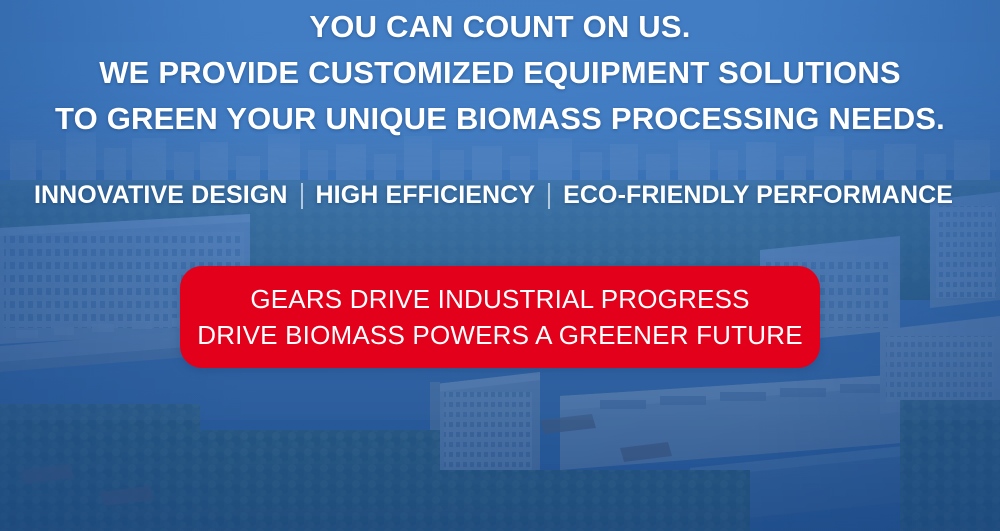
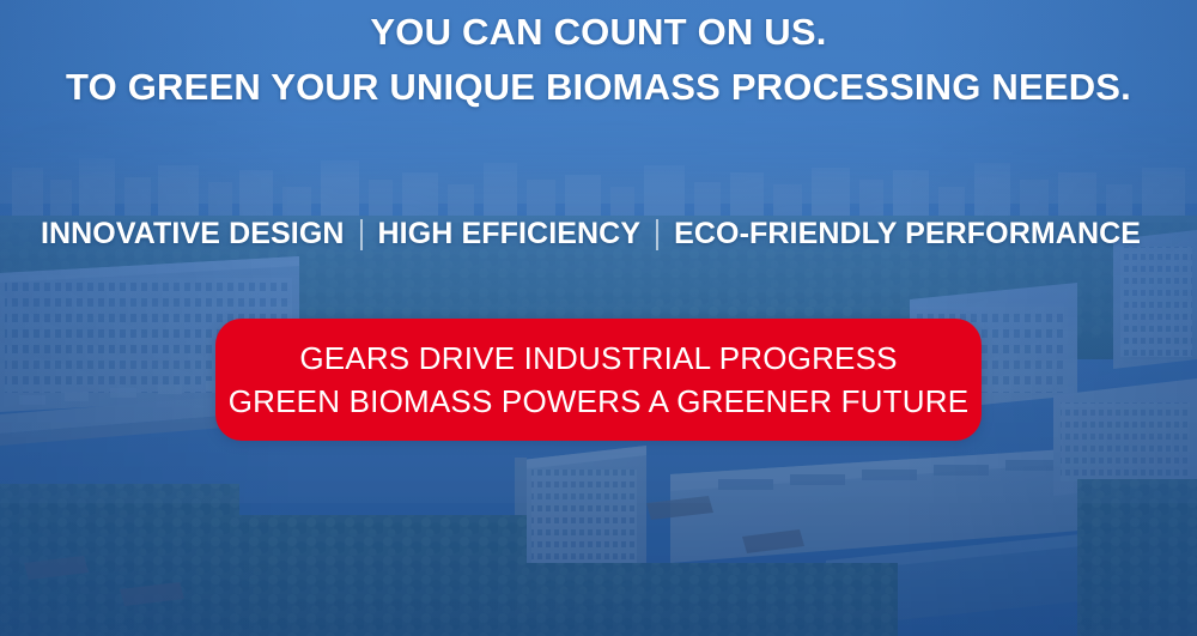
  YOU CAN COUNT ON US.
- WE PROVIDE CUSTOMIZED EQUIPMENT SOLUTIONS
  TO GREEN YOUR UNIQUE BIOMASS PROCESSING NEEDS.
  INNOVATIVE DESIGN
  HIGH EFFICIENCY
  ECO-FRIENDLY PERFORMANCE
  GEARS DRIVE INDUSTRIAL PROGRESS
- DRIVE BIOMASS POWERS A GREENER FUTURE
+ GREEN BIOMASS POWERS A GREENER FUTURE
